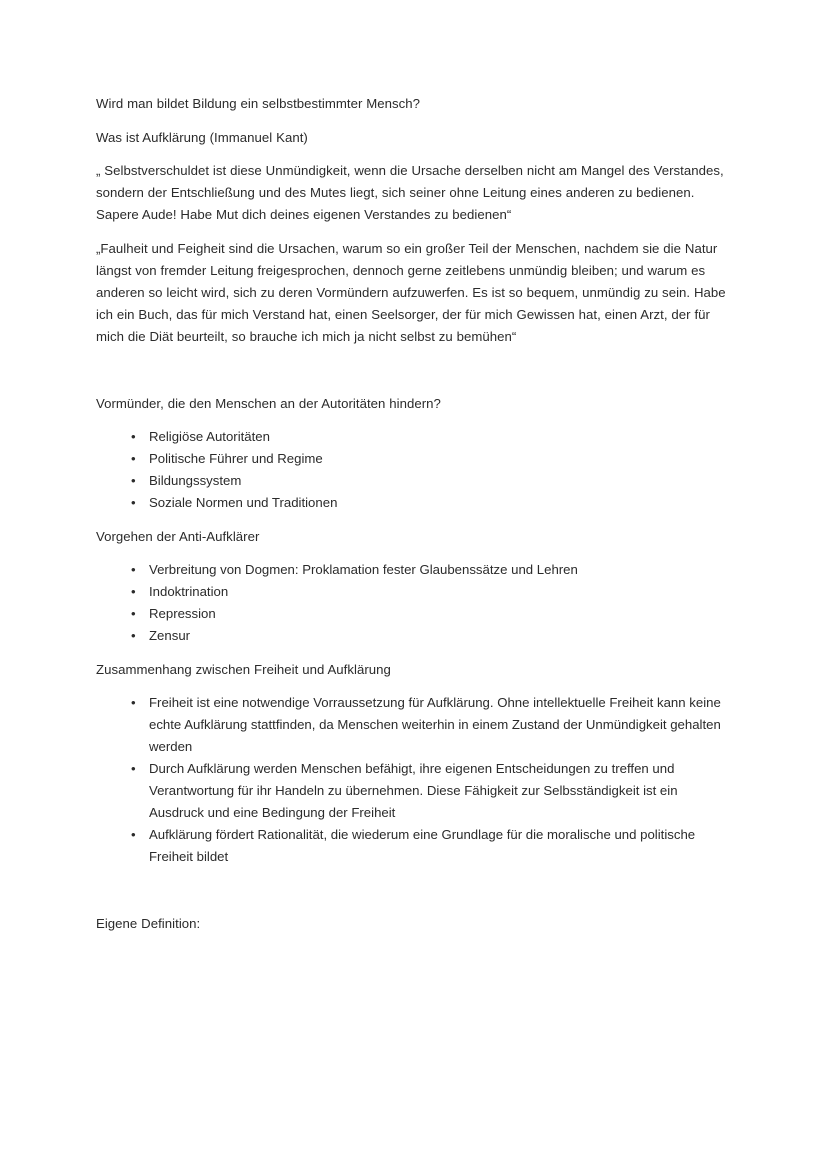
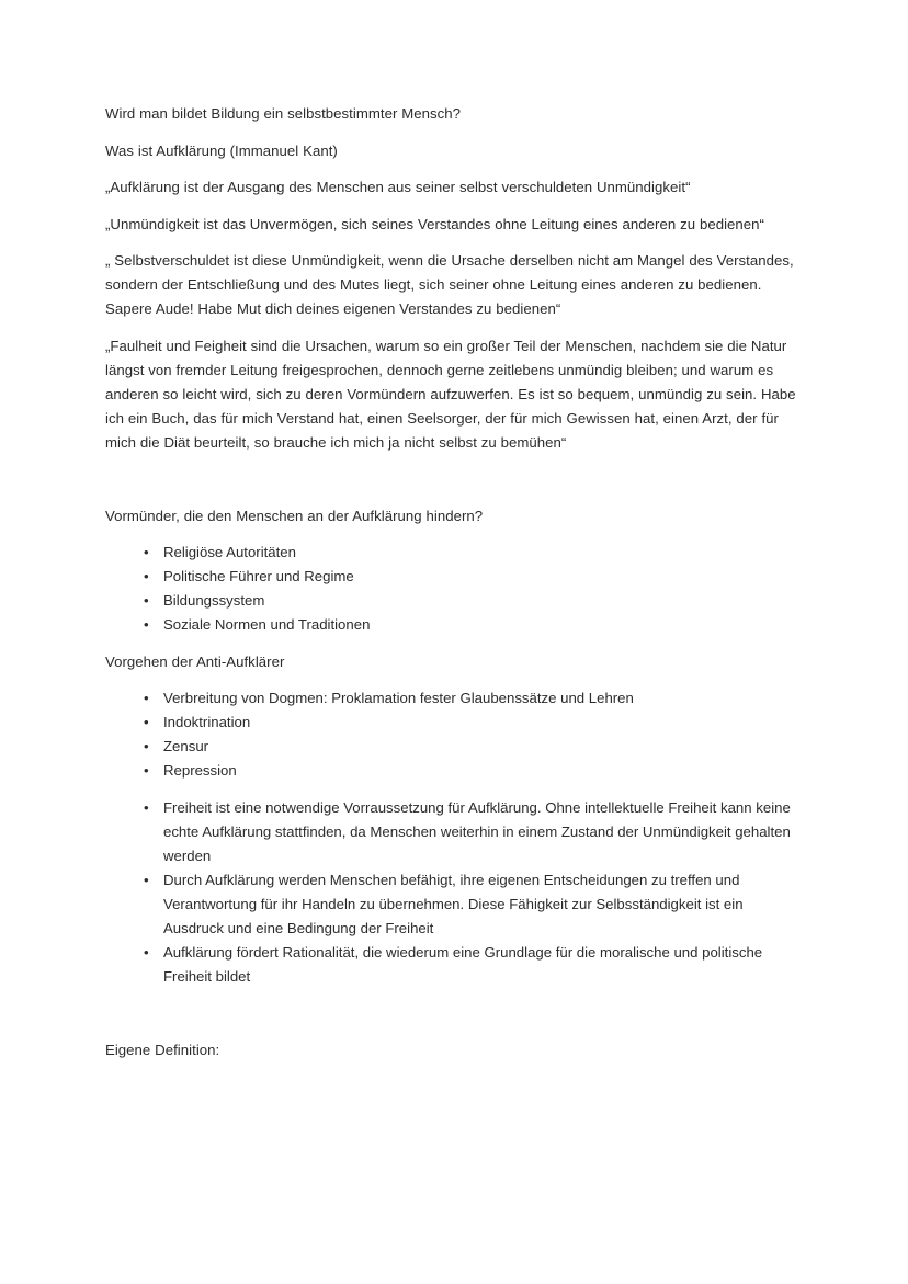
  Wird man bildet Bildung ein selbstbestimmter Mensch?
  Was ist Aufklärung (Immanuel Kant)
+ „Aufklärung ist der Ausgang des Menschen aus seiner selbst verschuldeten Unmündigkeit“
+ „Unmündigkeit ist das Unvermögen, sich seines Verstandes ohne Leitung eines anderen zu bedienen“
  „ Selbstverschuldet ist diese Unmündigkeit, wenn die Ursache derselben nicht am Mangel des Verstandes, sondern der Entschließung und des Mutes liegt, sich seiner ohne Leitung eines anderen zu bedienen. Sapere Aude! Habe Mut dich deines eigenen Verstandes zu bedienen“
  „Faulheit und Feigheit sind die Ursachen, warum so ein großer Teil der Menschen, nachdem sie die Natur längst von fremder Leitung freigesprochen, dennoch gerne zeitlebens unmündig bleiben; und warum es anderen so leicht wird, sich zu deren Vormündern aufzuwerfen. Es ist so bequem, unmündig zu sein. Habe ich ein Buch, das für mich Verstand hat, einen Seelsorger, der für mich Gewissen hat, einen Arzt, der für mich die Diät beurteilt, so brauche ich mich ja nicht selbst zu bemühen“
- Vormünder, die den Menschen an der Autoritäten hindern?
+ Vormünder, die den Menschen an der Aufklärung hindern?
  •
  Religiöse Autoritäten
  •
  Politische Führer und Regime
  •
  Bildungssystem
  •
  Soziale Normen und Traditionen
  Vorgehen der Anti-Aufklärer
  •
  Verbreitung von Dogmen: Proklamation fester Glaubenssätze und Lehren
  •
  Indoktrination
  •
- Repression
+ Zensur
  •
- Zensur
+ Repression
- Zusammenhang zwischen Freiheit und Aufklärung
  •
  Freiheit ist eine notwendige Vorraussetzung für Aufklärung. Ohne intellektuelle Freiheit kann keine echte Aufklärung stattfinden, da Menschen weiterhin in einem Zustand der Unmündigkeit gehalten werden
  •
  Durch Aufklärung werden Menschen befähigt, ihre eigenen Entscheidungen zu treffen und Verantwortung für ihr Handeln zu übernehmen. Diese Fähigkeit zur Selbsständigkeit ist ein Ausdruck und eine Bedingung der Freiheit
  •
  Aufklärung fördert Rationalität, die wiederum eine Grundlage für die moralische und politische Freiheit bildet
  Eigene Definition:
